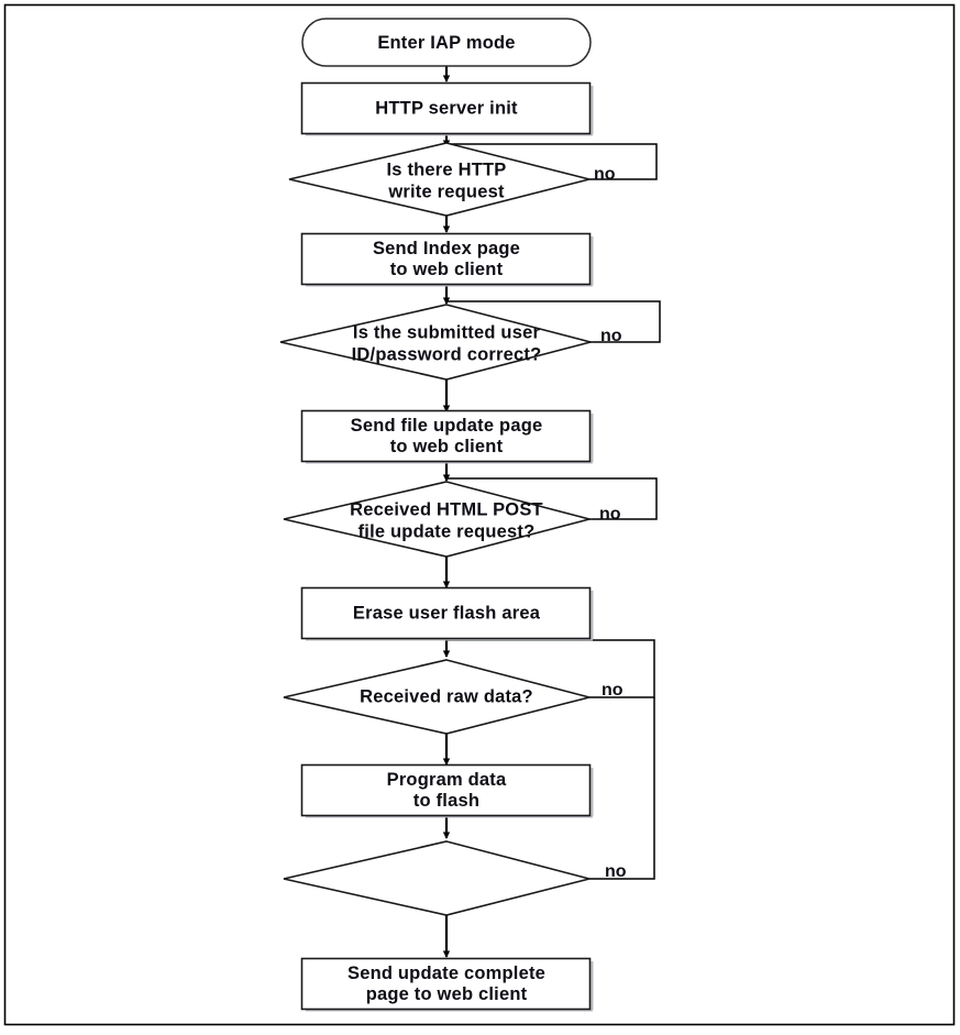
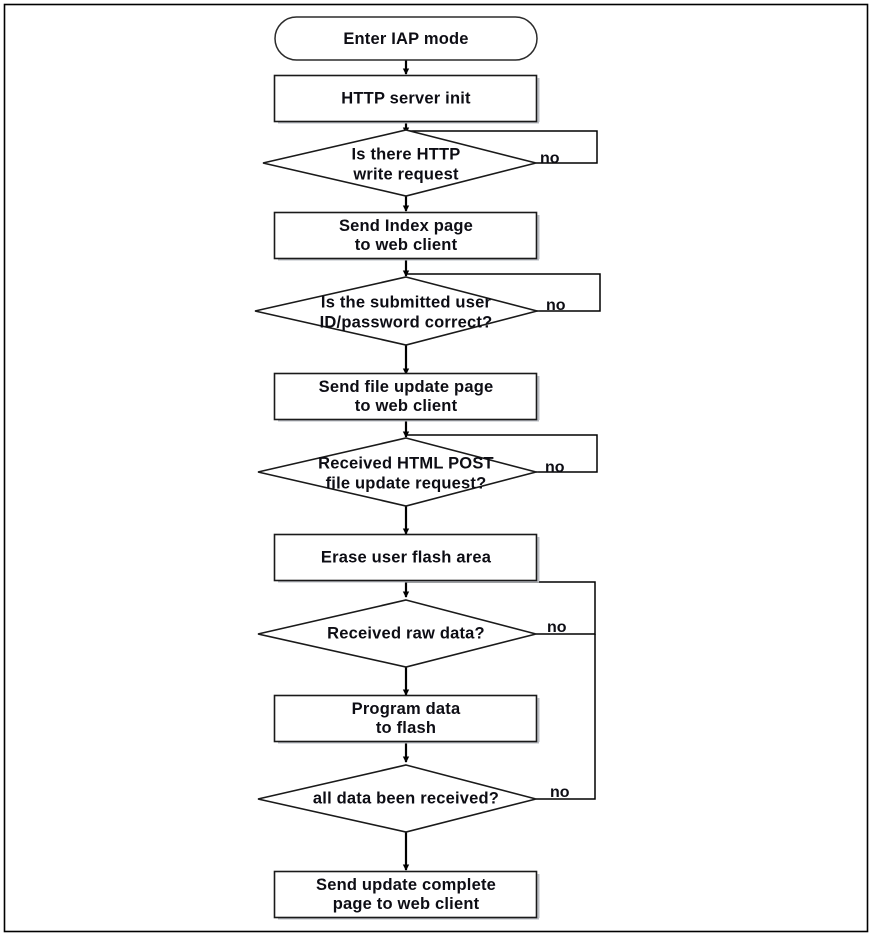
  Enter IAP mode
  HTTP server init
  Is there HTTP
  write request
  no
  Send Index page
  to web client
  Is the submitted user
  ID/password correct?
  no
  Send file update page
  to web client
  Received HTML POST
  file update request?
  no
  Erase user flash area
  Received raw data?
  no
  Program data
  to flash
+ all data been received?
  no
  Send update complete
  page to web client
